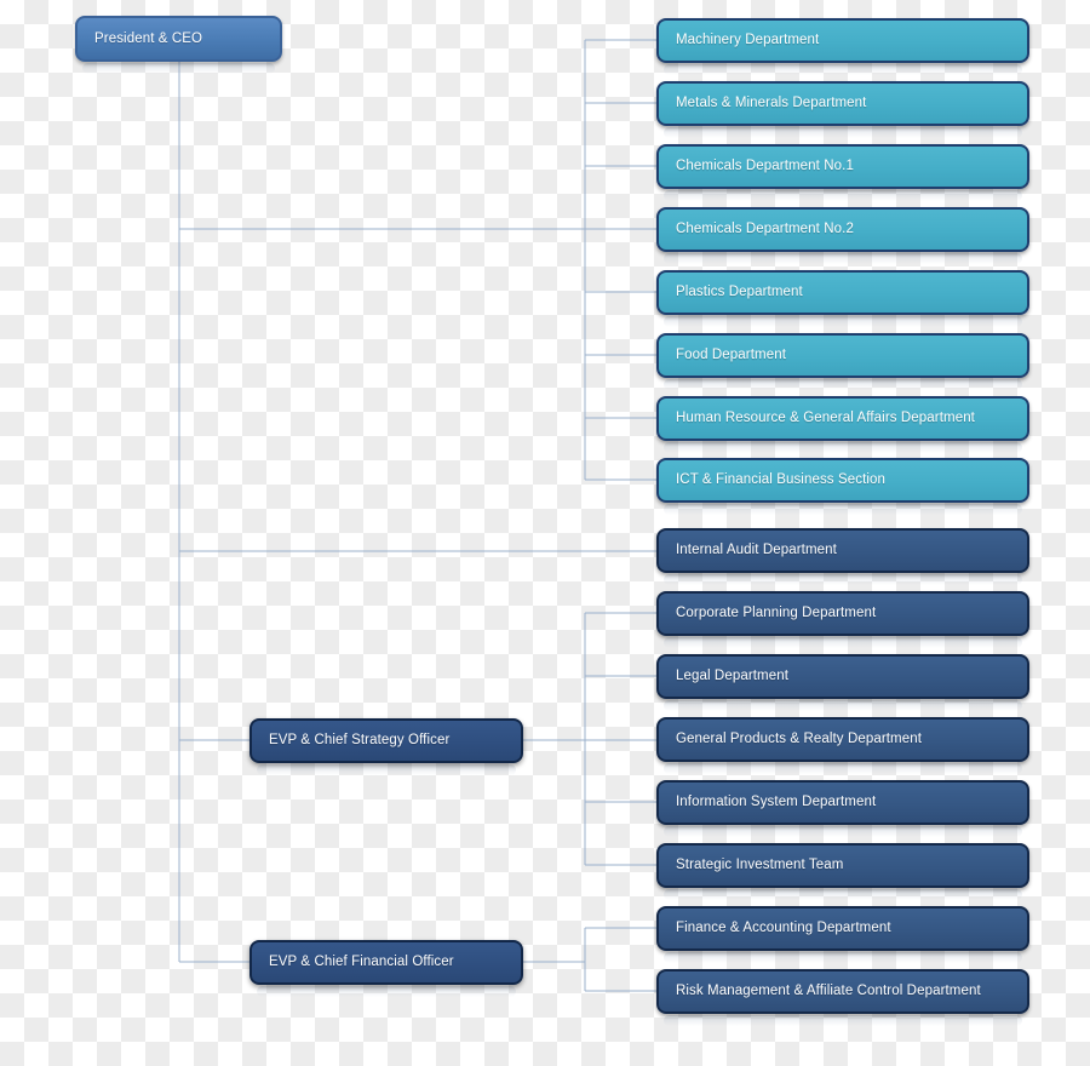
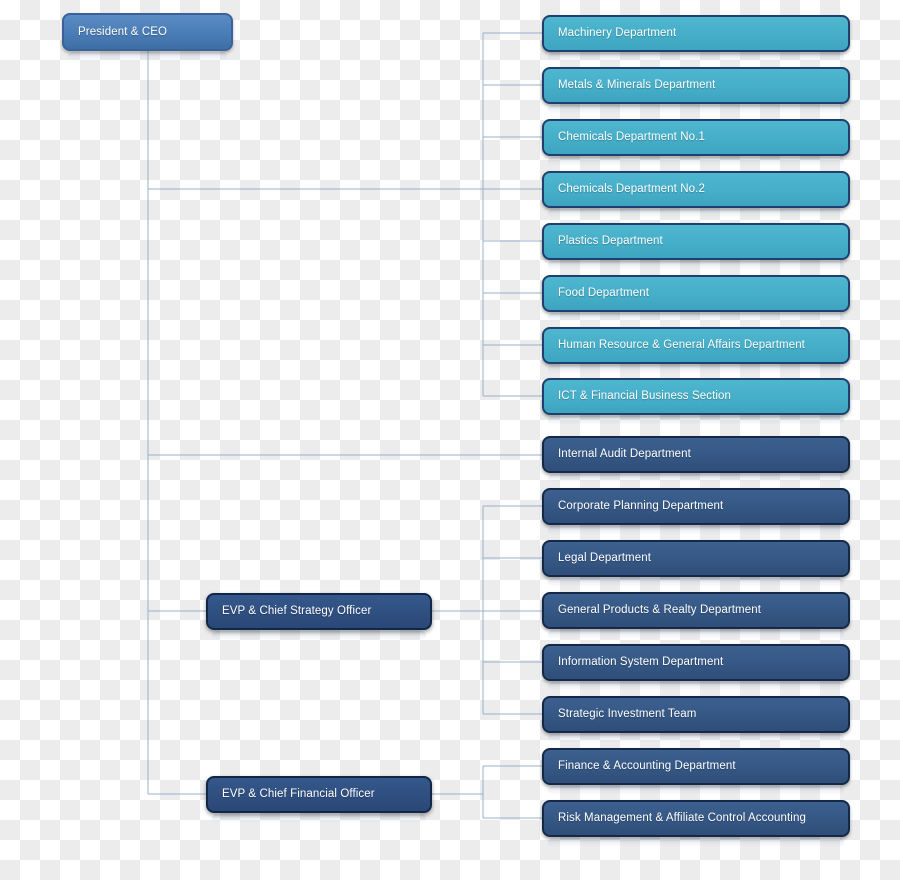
  President & CEO
  Machinery Department
  Metals & Minerals Department
  Chemicals Department No.1
  Chemicals Department No.2
  Plastics Department
  Food Department
  Human Resource & General Affairs Department
  ICT & Financial Business Section
  Internal Audit Department
  Corporate Planning Department
  Legal Department
  General Products & Realty Department
  Information System Department
  Strategic Investment Team
  Finance & Accounting Department
- Risk Management & Affiliate Control Department
+ Risk Management & Affiliate Control Accounting
  EVP & Chief Strategy Officer
  EVP & Chief Financial Officer
